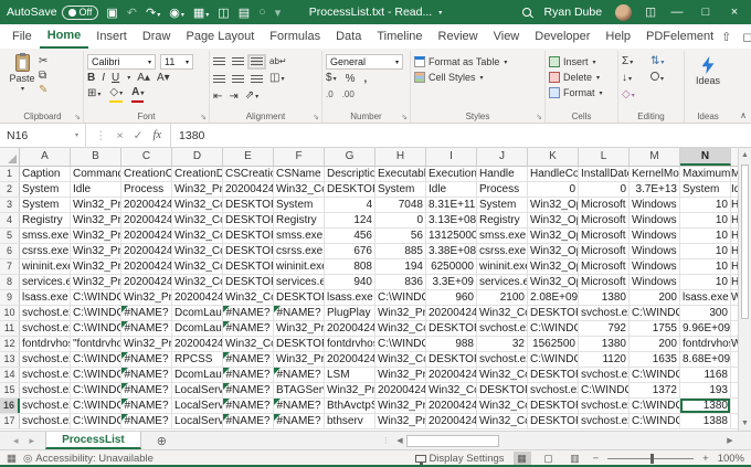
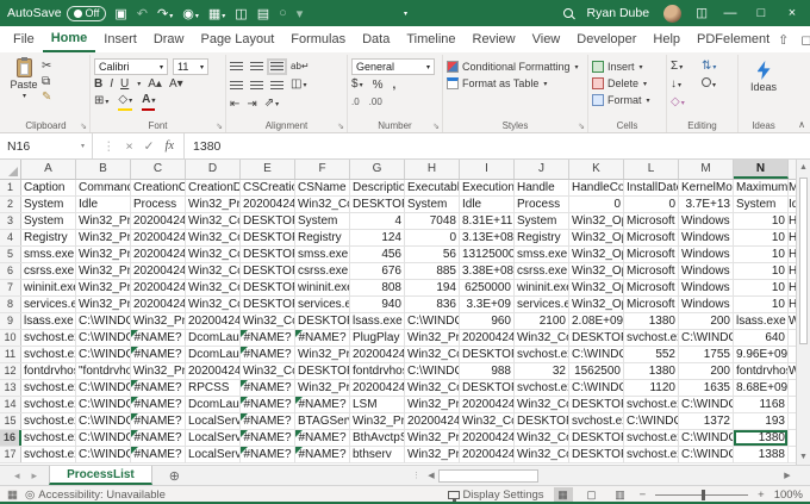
  AutoSave
  Off
  ▣
  ↶
  ◫
  ▤
  ○
  ▾
- ProcessList.txt - Read...
  Ryan Dube
  ◫
  —
  □
  ×
  File
  Home
  Insert
  Draw
  Page Layout
  Formulas
  Data
  Timeline
  Review
  View
  Developer
  Help
  PDFelement
  ⇧
  ◻
  Paste
  ✂
  ⧉
  ✎
  Clipboard
  Calibri
  11
  B
  I
  U
  A▴
  A▾
  Font
  ab↵
  ⇤
  ⇥
  Alignment
  General
  %
  ,
  .0
  .00
  Number
+ Conditional Formatting
  Format as Table
- Cell Styles
  Styles
  Insert
  Delete
  Format
  Cells
  Editing
  Ideas
  Ideas
  ∧
  N16
  ⋮
  ×
  ✓
  fx
  1380
  A
  B
  C
  D
  E
  F
  G
  H
  I
  J
  K
  L
  M
  N
  1
  Caption
  Command
  CreationC
  CreationD
  CSCreatio
  CSName
  Descriptio
  Executabl
  Execution
  Handle
  HandleCo
  InstallDat
  KernelMo
  Maximum
  M
  2
  System
  Idle
  Process
  Win32_Pr
  20200424
  Win32_Co
  System
  Idle
  Process
  0
  0
  3.7E+13
  System
  3
  System
  Win32_Pr
  20200424
  Win32_Co
  System
  4
  7048
  8.31E+11
  System
  Win32_O
  Microsoft
  Windows
  10
  H
  4
  Registry
  Win32_Pr
  20200424
  Win32_Co
  Registry
  124
  0
  3.13E+08
  Registry
  Win32_O
  Microsoft
  Windows
  10
  H
  5
  smss.exe
  Win32_Pr
  20200424
  Win32_Co
  smss.exe
  456
  56
  13125000
  smss.exe
  Win32_O
  Microsoft
  Windows
  10
  H
  6
  csrss.exe
  Win32_Pr
  20200424
  Win32_Co
  csrss.exe
  676
  885
  3.38E+08
  csrss.exe
  Win32_O
  Microsoft
  Windows
  10
  H
  7
  wininit.exe
  Win32_Pr
  20200424
  Win32_Co
  wininit.exe
  808
  194
  6250000
  wininit.exe
  Win32_O
  Microsoft
  Windows
  10
  H
  8
  services.e
  Win32_Pr
  20200424
  Win32_Co
  services.e
  940
  836
  3.3E+09
  services.e
  Win32_O
  Microsoft
  Windows
  10
  H
  9
  lsass.exe
  C:\WINDO
  Win32_Pr
  20200424
  Win32_Co
  lsass.exe
  C:\WINDO
  960
  2100
  2.08E+09
  1380
  200
  lsass.exe
  W
  10
  svchost.e
  C:\WINDO
  #NAME?
  DcomLau
  #NAME?
  #NAME?
  PlugPlay
  Win32_Pr
  20200424
  Win32_Co
  svchost.e
  C:\WINDO
- 300
+ 640
  11
  svchost.e
  C:\WINDO
  #NAME?
  DcomLau
  #NAME?
  Win32_Pr
  20200424
  Win32_Co
  svchost.e
  C:\WINDO
- 792
+ 552
  1755
  9.96E+09
  12
  fontdrvho
  "fontdrvho
  Win32_Pr
  20200424
  Win32_Co
  fontdrvho
  C:\WINDO
  988
  32
  1562500
  1380
  200
  fontdrvho
  W
  13
  svchost.e
  C:\WINDO
  #NAME?
  RPCSS
  #NAME?
  Win32_Pr
  20200424
  Win32_Co
  svchost.e
  C:\WINDO
  1120
  1635
  8.68E+09
  14
  svchost.e
  C:\WINDO
  #NAME?
  DcomLau
  #NAME?
  #NAME?
  LSM
  Win32_Pr
  20200424
  Win32_Co
  svchost.e
  C:\WINDO
  1168
  15
  svchost.e
  C:\WINDO
  #NAME?
  LocalServ
  #NAME?
  BTAGSer
  Win32_Pr
  20200424
  Win32_Co
  svchost.e
  C:\WINDO
  1372
  193
  16
  svchost.e
  C:\WINDO
  #NAME?
  LocalServ
  #NAME?
  #NAME?
  BthAvctpS
  Win32_Pr
  20200424
  Win32_Co
  svchost.e
  C:\WINDO
  1380
  17
  svchost.e
  C:\WINDO
  #NAME?
  LocalServ
  #NAME?
  #NAME?
  bthserv
  Win32_Pr
  20200424
  Win32_Co
  svchost.e
  C:\WINDO
  1388
  ◂
  ▸
  ProcessList
  ⊕
  ▦
  ◎
  Accessibility: Unavailable
  Display Settings
  ▦
  ▢
  ▥
  −
  +
  100%
